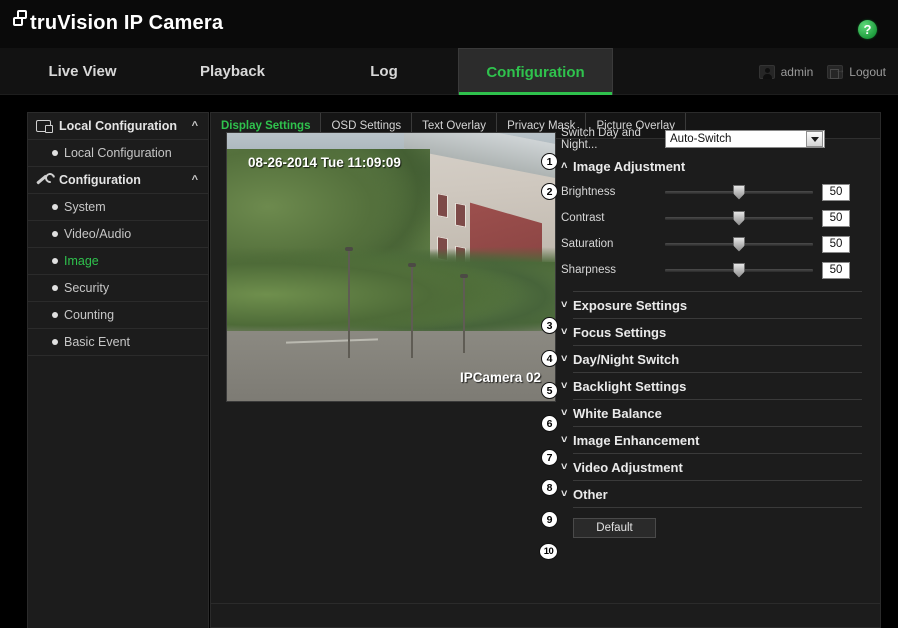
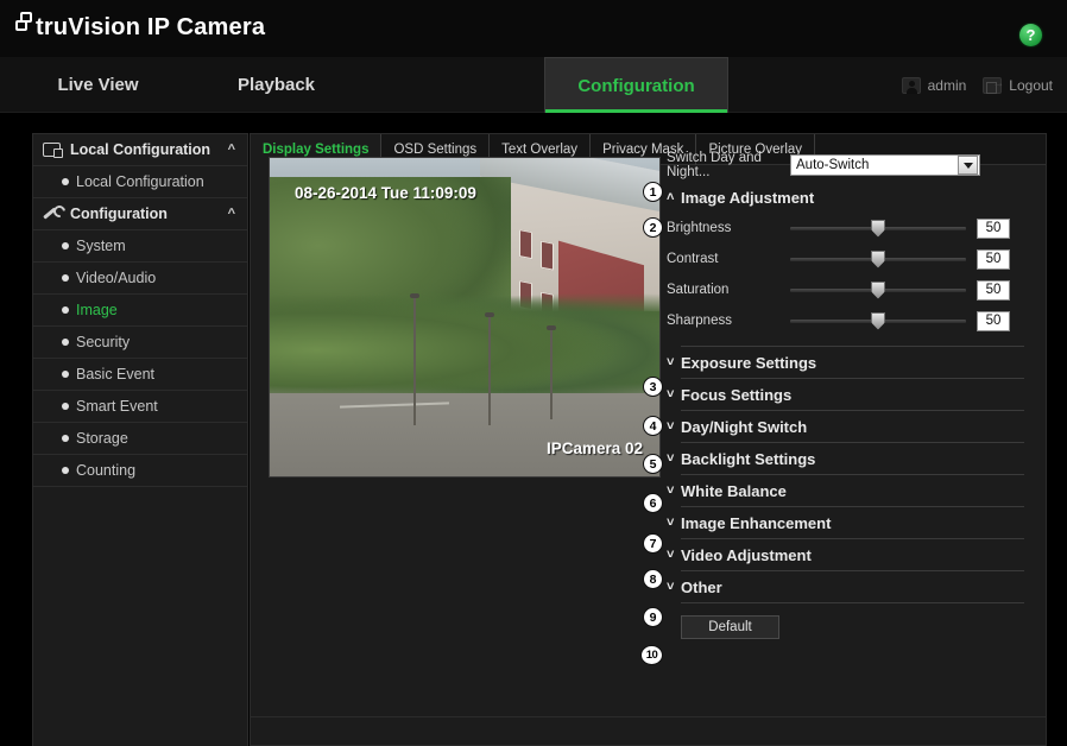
  truVision IP Camera
  ?
  Live View
  Playback
- Log
  Configuration
  admin
  Logout
  Local Configuration
  ^
  Local Configuration
  Configuration
  ^
  System
  Video/Audio
  Image
  Security
- Counting
+ Basic Event
+ Smart Event
+ Storage
- Basic Event
+ Counting
  Display Settings
  OSD Settings
  Text Overlay
  Privacy Mask
  Picture Overlay
  08-26-2014 Tue 11:09:09
  IPCamera 02
  Switch Day and Night...
  Auto-Switch
  ˄
  Image Adjustment
  Brightness
  50
  Contrast
  50
  Saturation
  50
  Sharpness
  50
  ˅
  Exposure Settings
  ˅
  Focus Settings
  ˅
  Day/Night Switch
  ˅
  Backlight Settings
  ˅
  White Balance
  ˅
  Image Enhancement
  ˅
  Video Adjustment
  ˅
  Other
  Default
  1
  2
  3
  4
  5
  6
  7
  8
  9
  10
